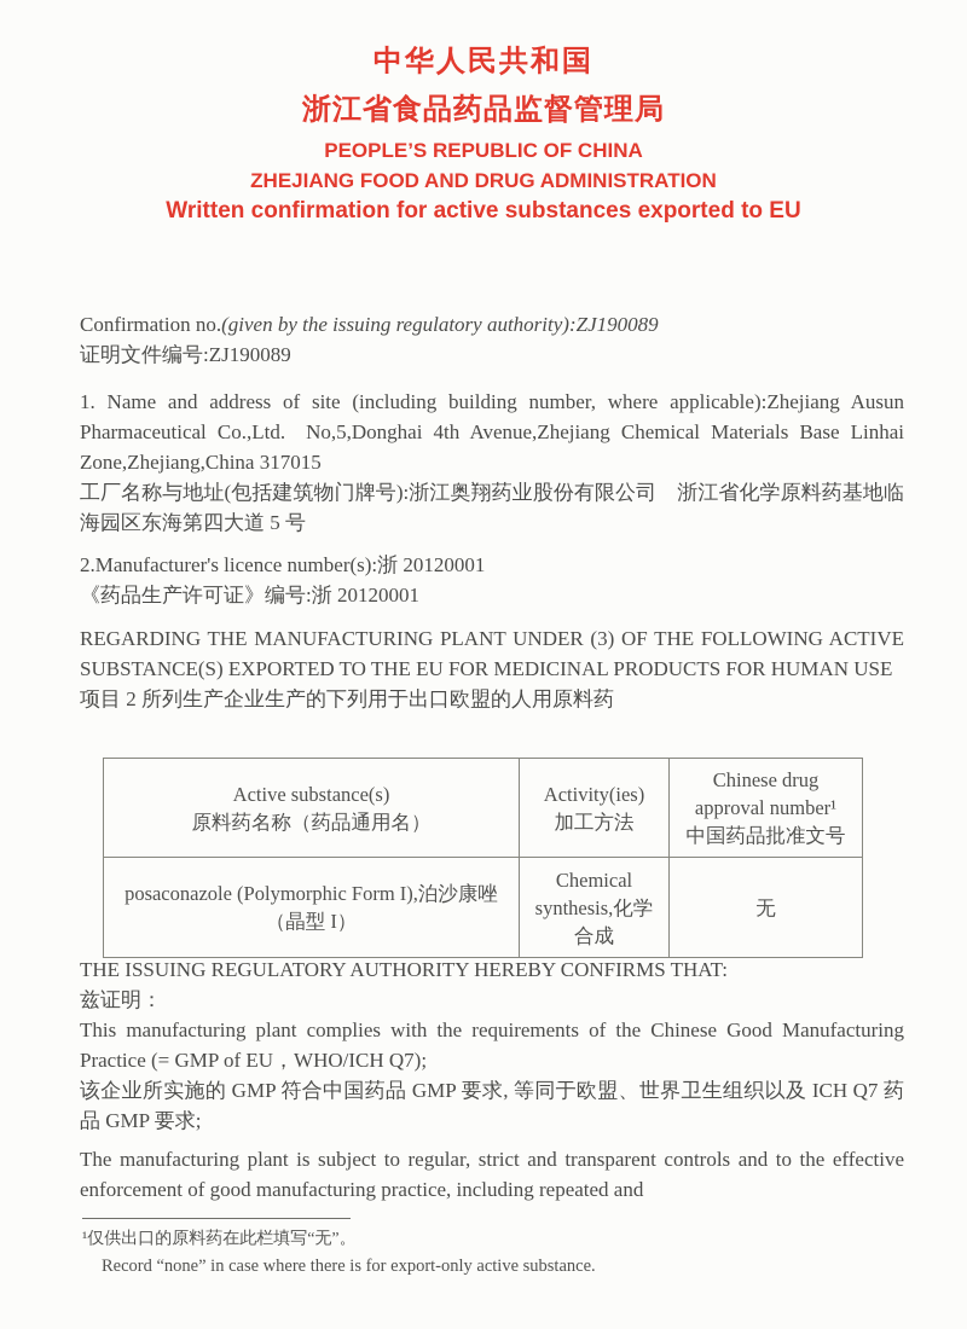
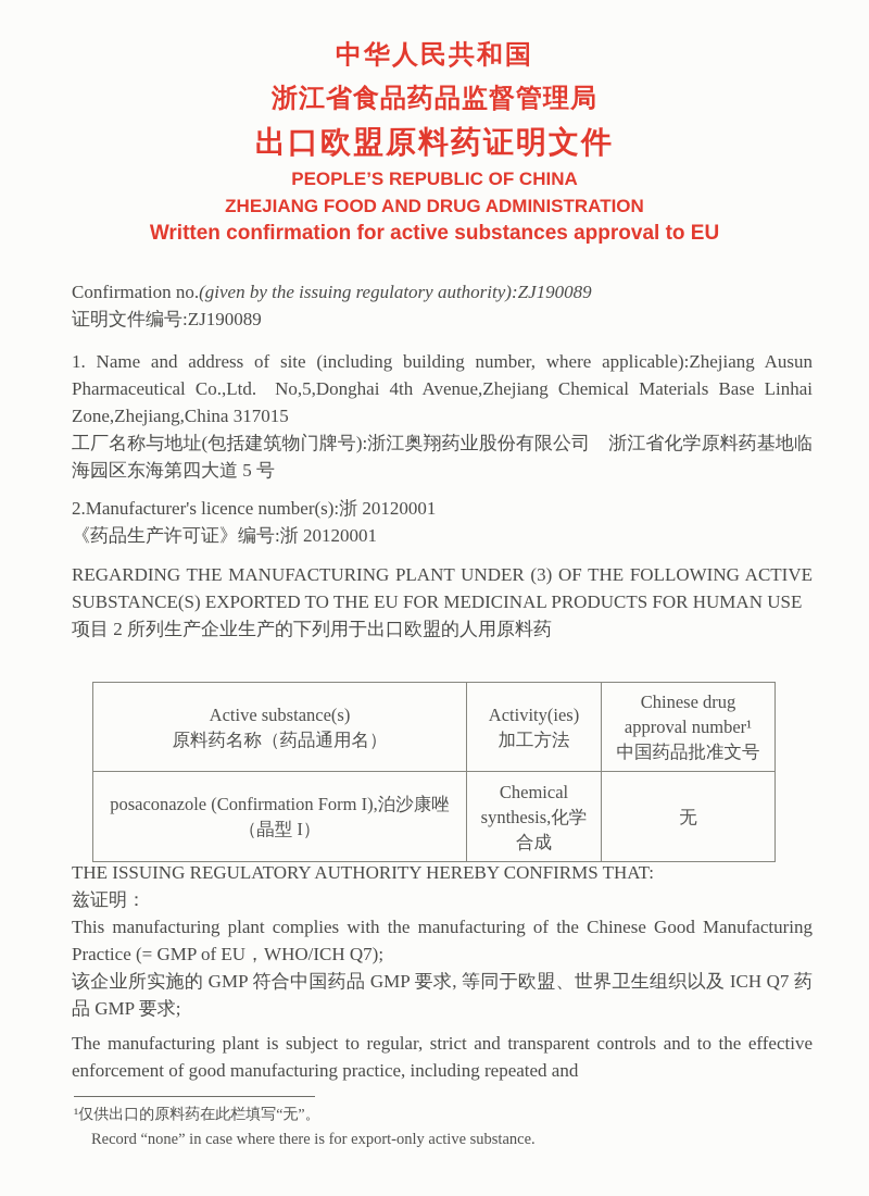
  中华人民共和国
  浙江省食品药品监督管理局
+ 出口欧盟原料药证明文件
  PEOPLE’S REPUBLIC OF CHINA
  ZHEJIANG FOOD AND DRUG ADMINISTRATION
- Written confirmation for active substances exported to EU
+ Written confirmation for active substances approval to EU
  Confirmation no.(given by the issuing regulatory authority):ZJ190089
  证明文件编号:ZJ190089
  1. Name and address of site (including building number, where applicable):Zhejiang Ausun Pharmaceutical Co.,Ltd. No,5,Donghai 4th Avenue,Zhejiang Chemical Materials Base Linhai Zone,Zhejiang,China 317015
  工厂名称与地址(包括建筑物门牌号):浙江奥翔药业股份有限公司 浙江省化学原料药基地临海园区东海第四大道 5 号
  2.Manufacturer's licence number(s):浙 20120001
  《药品生产许可证》编号:浙 20120001
  REGARDING THE MANUFACTURING PLANT UNDER (3) OF THE FOLLOWING ACTIVE SUBSTANCE(S) EXPORTED TO THE EU FOR MEDICINAL PRODUCTS FOR HUMAN USE
  项目 2 所列生产企业生产的下列用于出口欧盟的人用原料药
  Active substance(s) 原料药名称（药品通用名）	Activity(ies) 加工方法	Chinese drug approval number¹ 中国药品批准文号
- posaconazole (Polymorphic Form I),泊沙康唑（晶型 I）	Chemical synthesis,化学合成	无
+ posaconazole (Confirmation Form I),泊沙康唑（晶型 I）	Chemical synthesis,化学合成	无
  THE ISSUING REGULATORY AUTHORITY HEREBY CONFIRMS THAT:
  兹证明：
- This manufacturing plant complies with the requirements of the Chinese Good Manufacturing Practice (= GMP of EU，WHO/ICH Q7);
+ This manufacturing plant complies with the manufacturing of the Chinese Good Manufacturing Practice (= GMP of EU，WHO/ICH Q7);
  该企业所实施的 GMP 符合中国药品 GMP 要求, 等同于欧盟、世界卫生组织以及 ICH Q7 药品 GMP 要求;
  The manufacturing plant is subject to regular, strict and transparent controls and to the effective enforcement of good manufacturing practice, including repeated and
  ¹仅供出口的原料药在此栏填写“无”。
  Record “none” in case where there is for export-only active substance.
